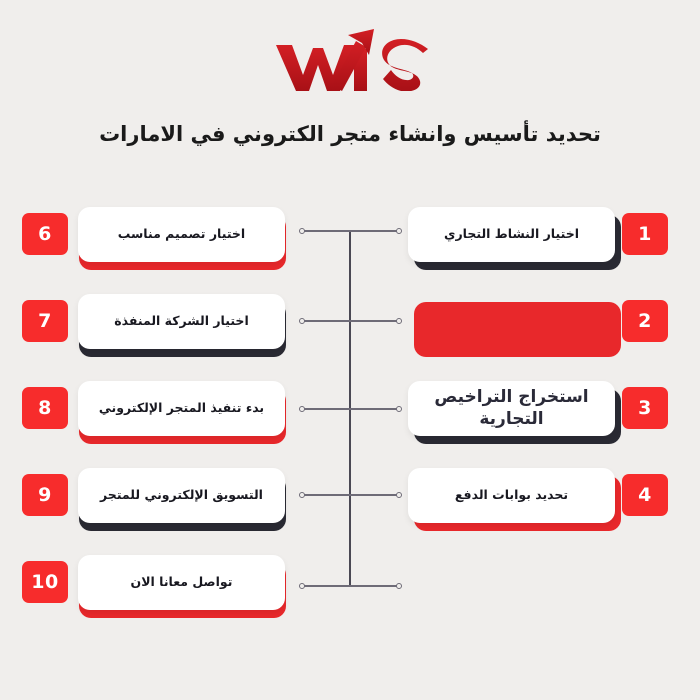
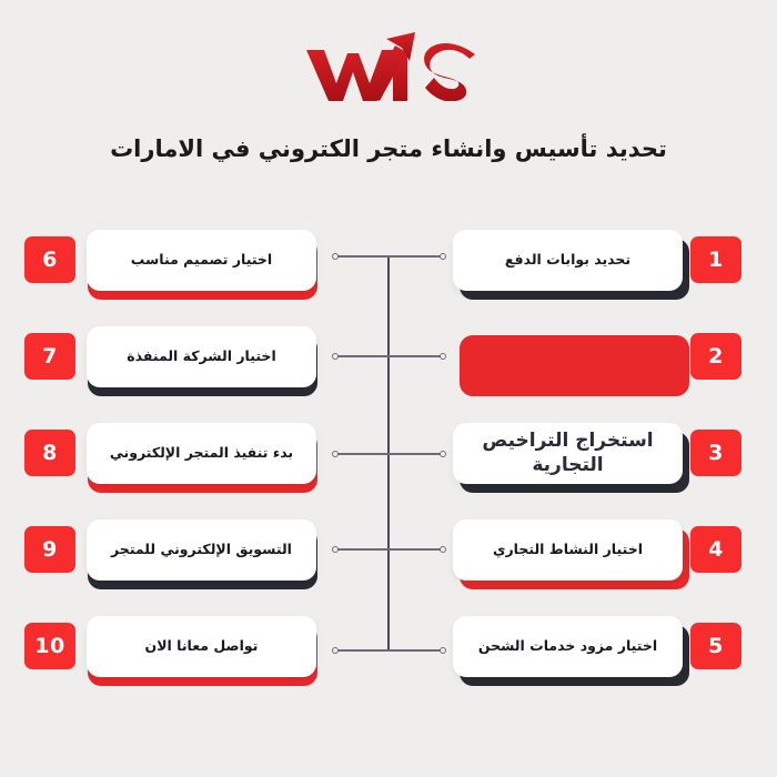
  تحديد تأسيس وانشاء متجر الكتروني في الامارات
  1
- اختيار النشاط التجاري
+ تحديد بوابات الدفع
  2
  3
  استخراج التراخيص التجارية
  4
- تحديد بوابات الدفع
+ اختيار النشاط التجاري
+ 5
+ اختيار مزود خدمات الشحن
  6
  اختيار تصميم مناسب
  7
  اختيار الشركة المنفذة
  8
  بدء تنفيذ المتجر الإلكتروني
  9
  التسويق الإلكتروني للمتجر
  10
  تواصل معانا الان
